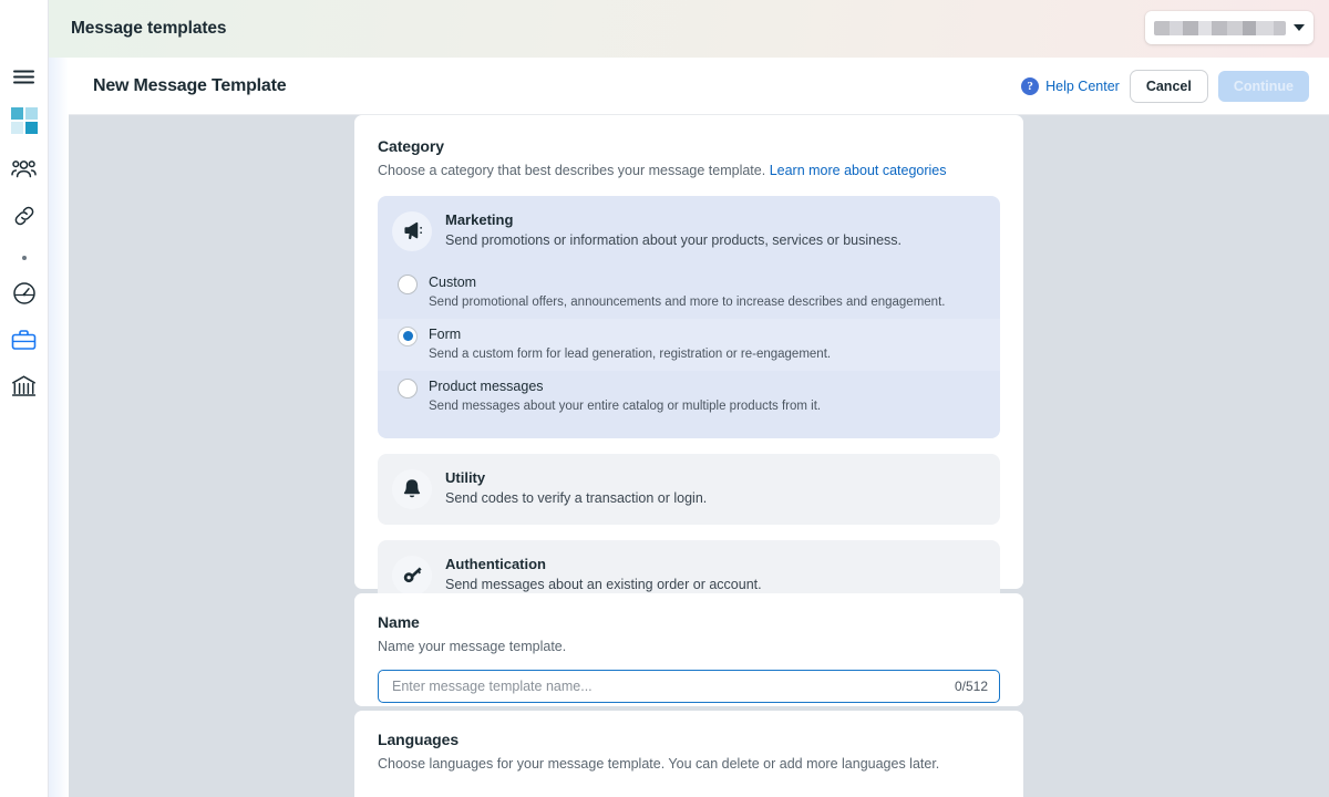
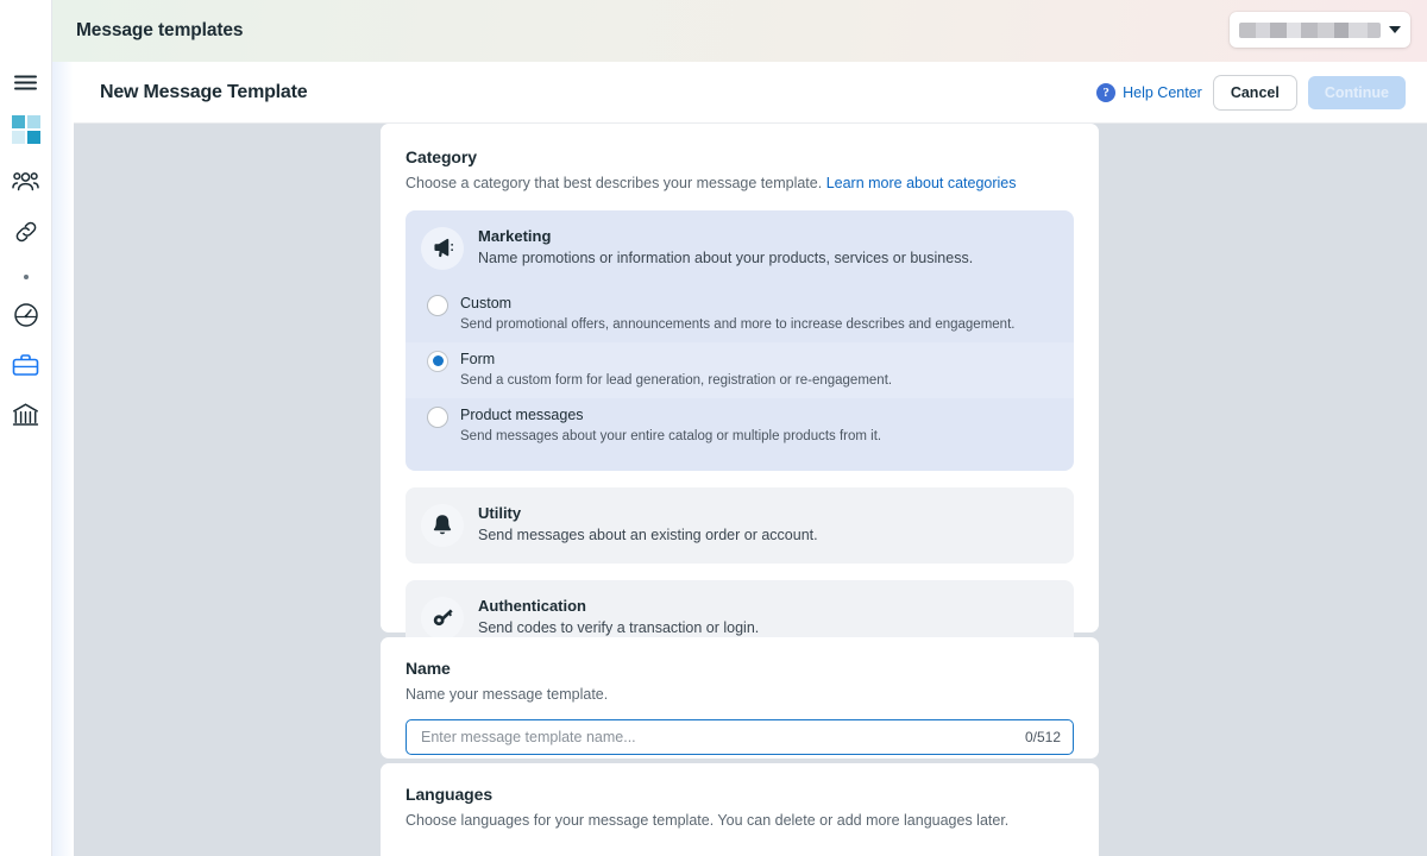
  Message templates
  New Message Template
  ?
  Help Center
  Cancel
  Continue
  Category
  Choose a category that best describes your message template. Learn more about categories
  Marketing
- Send promotions or information about your products, services or business.
+ Name promotions or information about your products, services or business.
  Custom
  Send promotional offers, announcements and more to increase describes and engagement.
  Form
  Send a custom form for lead generation, registration or re-engagement.
  Product messages
  Send messages about your entire catalog or multiple products from it.
  Utility
- Send codes to verify a transaction or login.
+ Send messages about an existing order or account.
  Authentication
- Send messages about an existing order or account.
+ Send codes to verify a transaction or login.
  Name
  Name your message template.
  Enter message template name...
  0/512
  Languages
  Choose languages for your message template. You can delete or add more languages later.
